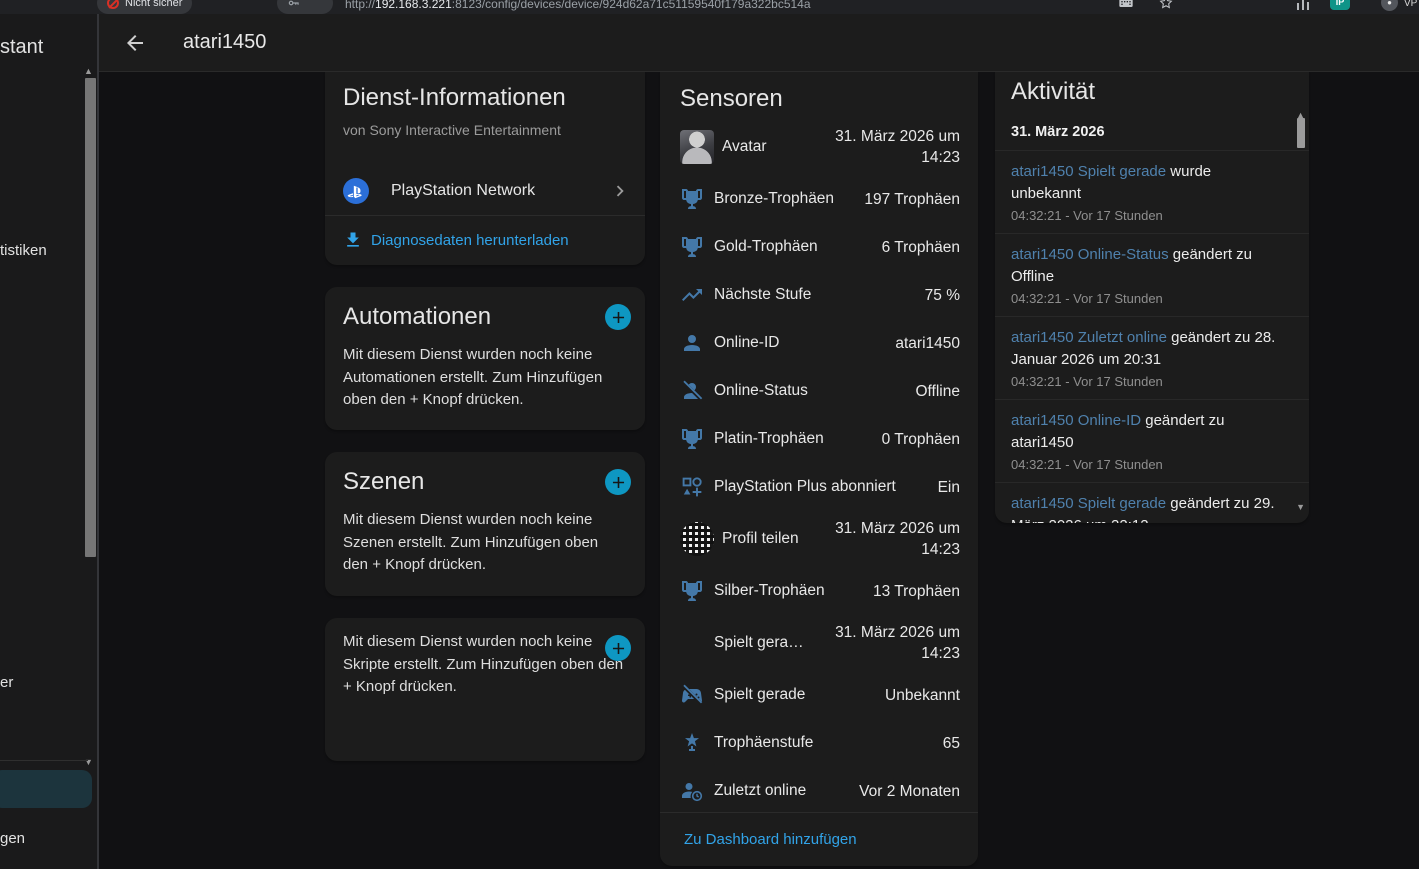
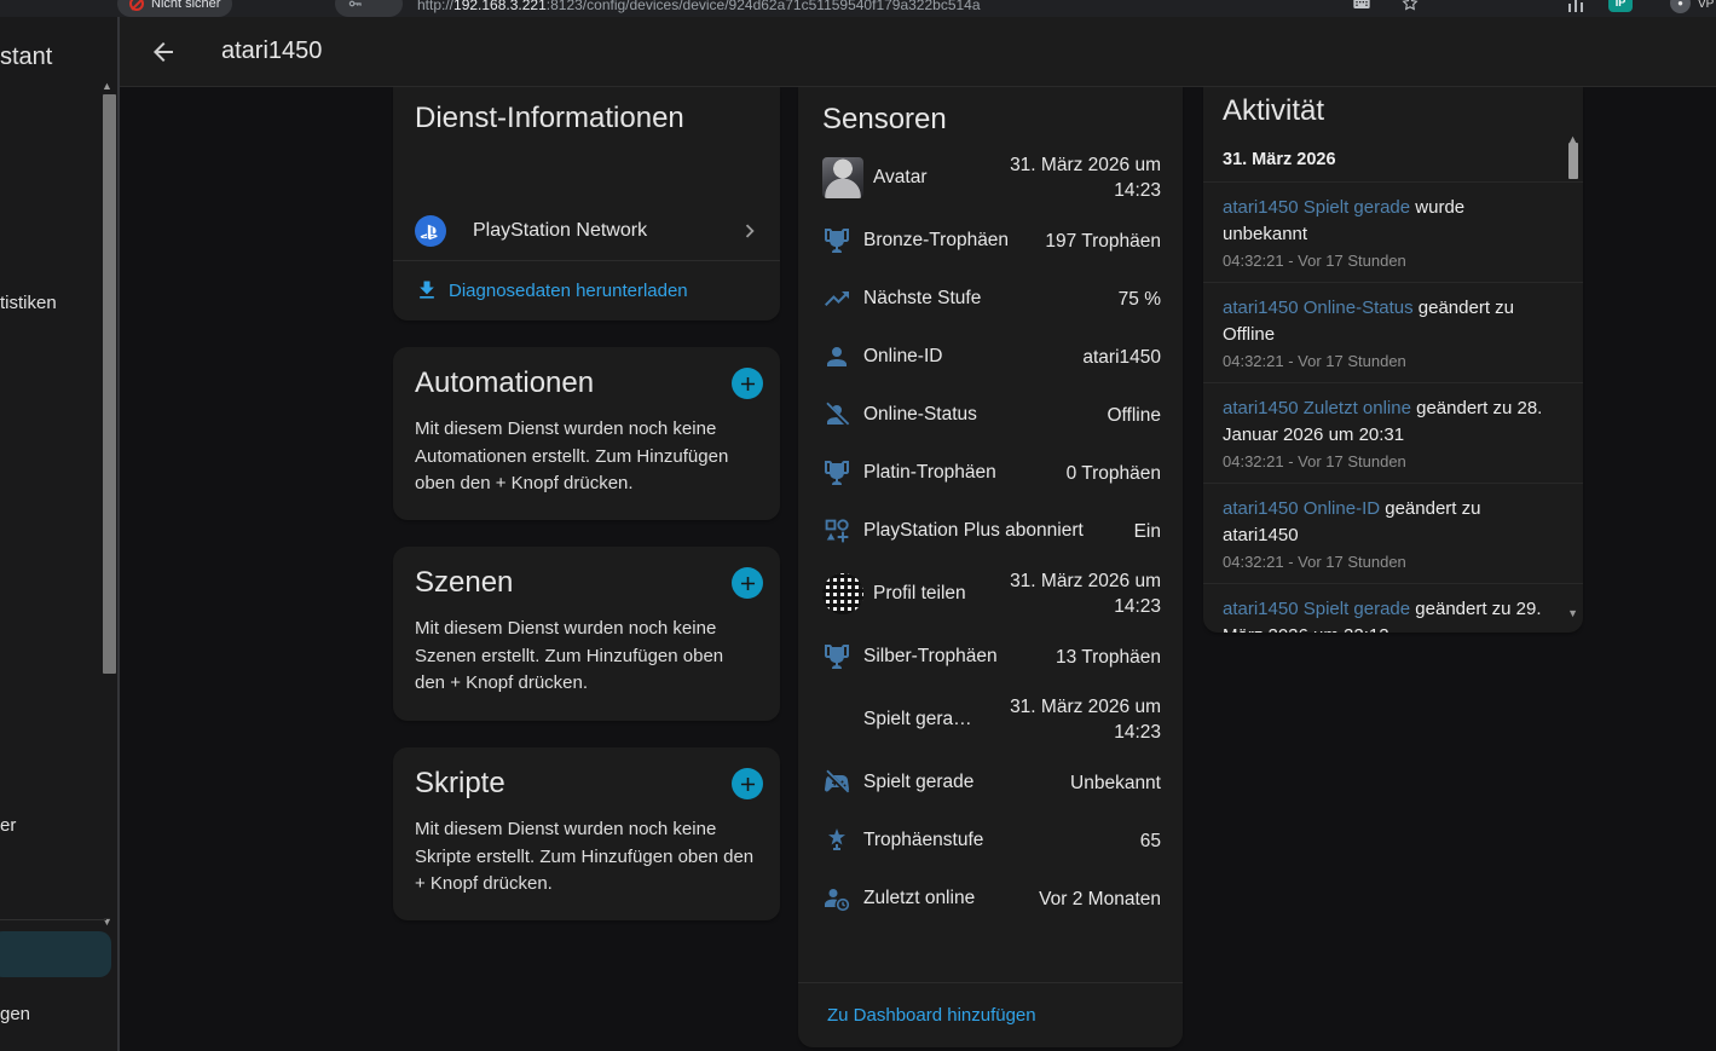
  Nicht sicher
  http://192.168.3.221:8123/config/devices/device/924d62a71c51159540f179a322bc514a
  IP
  ●
  VP
  stant
  tistiken
  er
  ▲
  ▼
  gen
  atari1450
  Dienst-Informationen
- von Sony Interactive Entertainment
  PlayStation Network
  Diagnosedaten herunterladen
  Automationen
  Mit diesem Dienst wurden noch keine Automationen erstellt. Zum Hinzufügen oben den + Knopf drücken.
  Szenen
  Mit diesem Dienst wurden noch keine Szenen erstellt. Zum Hinzufügen oben den + Knopf drücken.
+ Skripte
  Mit diesem Dienst wurden noch keine Skripte erstellt. Zum Hinzufügen oben den + Knopf drücken.
  Sensoren
  Avatar
  31. März 2026 um 14:23
  Bronze-Trophäen
  197 Trophäen
- Gold-Trophäen
- 6 Trophäen
  Nächste Stufe
  75 %
  Online-ID
  atari1450
  Online-Status
  Offline
  Platin-Trophäen
  0 Trophäen
  PlayStation Plus abonniert
  Ein
  Profil teilen
  31. März 2026 um 14:23
  Silber-Trophäen
  13 Trophäen
  Spielt gera…
  31. März 2026 um 14:23
  Spielt gerade
  Unbekannt
  Trophäenstufe
  65
  Zuletzt online
  Vor 2 Monaten
  Zu Dashboard hinzufügen
  Aktivität
  31. März 2026
  atari1450 Spielt gerade wurde unbekannt
  04:32:21 - Vor 17 Stunden
  atari1450 Online-Status geändert zu Offline
  04:32:21 - Vor 17 Stunden
  atari1450 Zuletzt online geändert zu 28. Januar 2026 um 20:31
  04:32:21 - Vor 17 Stunden
  atari1450 Online-ID geändert zu atari1450
  04:32:21 - Vor 17 Stunden
  ▲
  ▼
